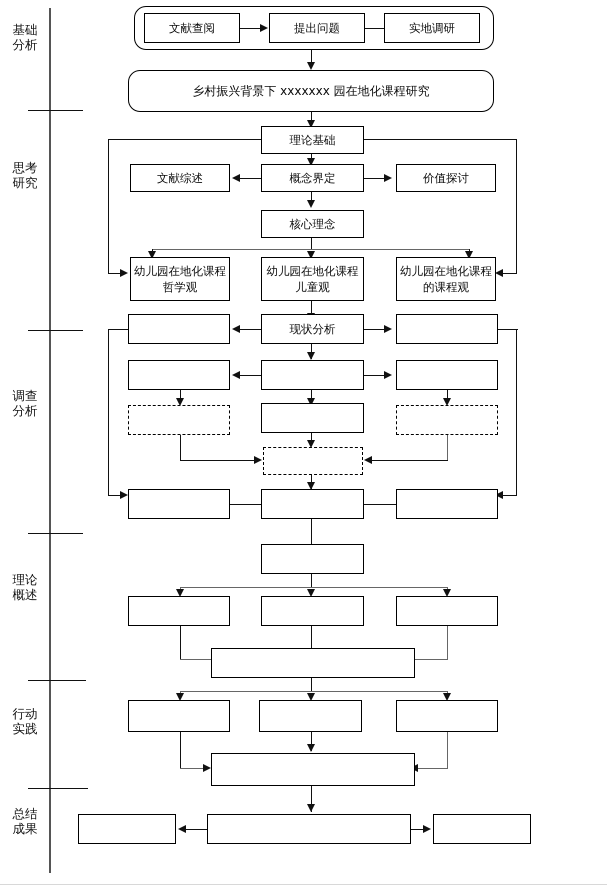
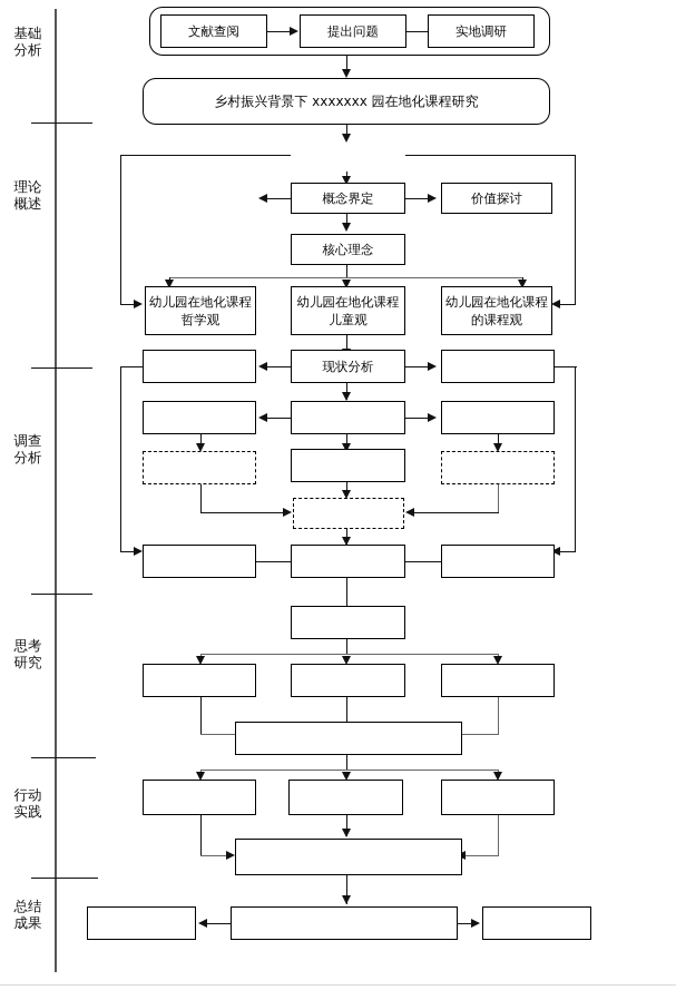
  基础分析
- 思考研究
+ 理论概述
  调查分析
- 理论概述
+ 思考研究
  行动实践
  总结成果
  文献查阅
  提出问题
  实地调研
  乡村振兴背景下 xxxxxxx 园在地化课程研究
- 理论基础
- 文献综述
  概念界定
  价值探讨
  核心理念
  幼儿园在地化课程哲学观
  幼儿园在地化课程儿童观
  幼儿园在地化课程的课程观
  现状分析
